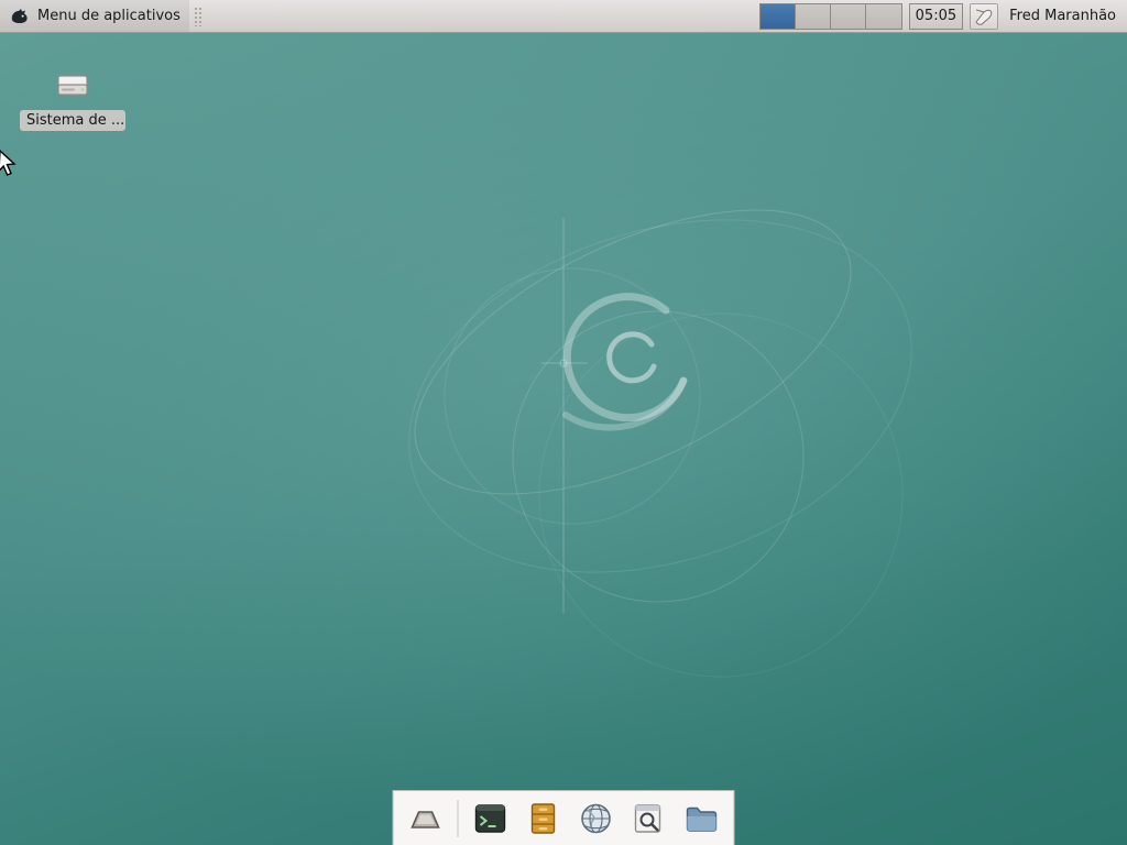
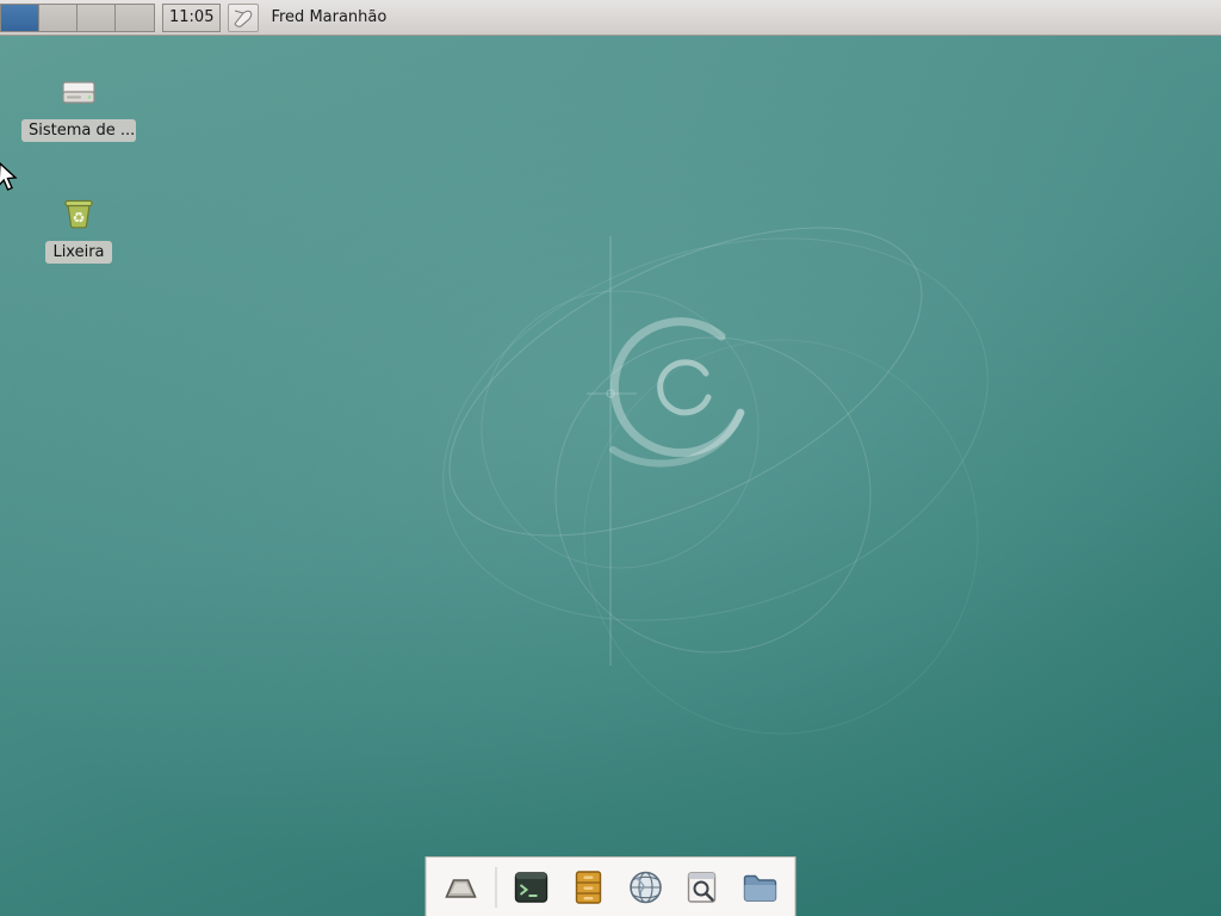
- Menu de aplicativos
- 05:05
+ 11:05
  Fred Maranhão
  Sistema de ...
+ ♻
+ Lixeira
